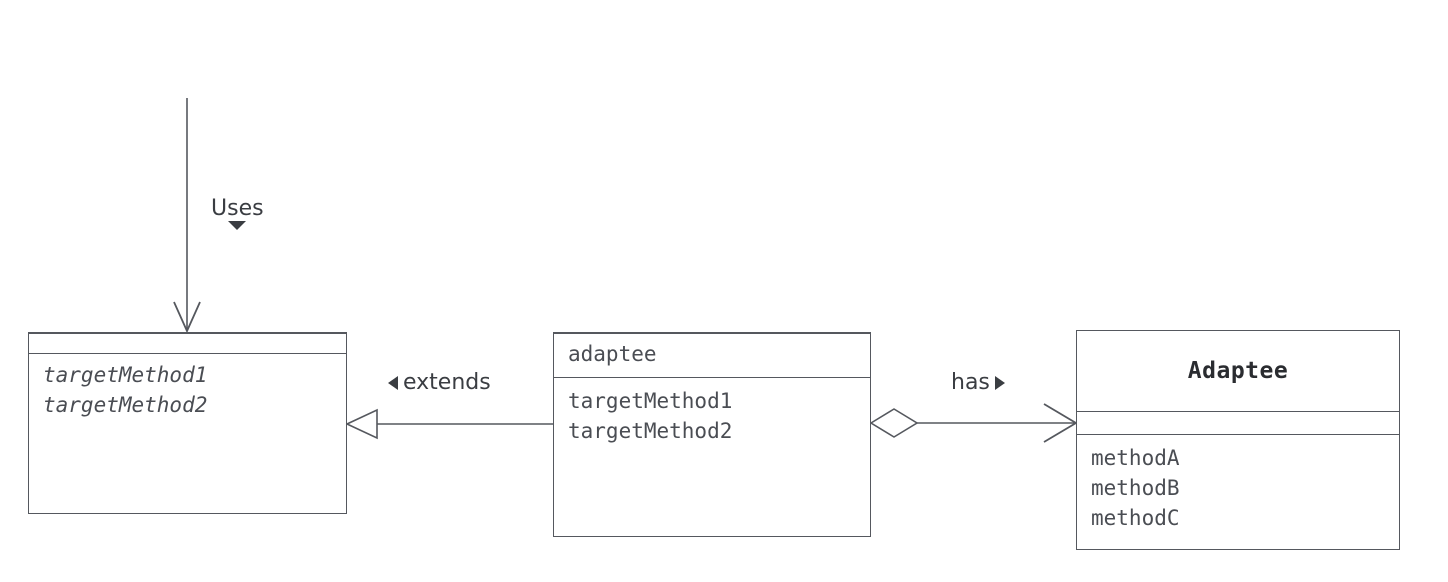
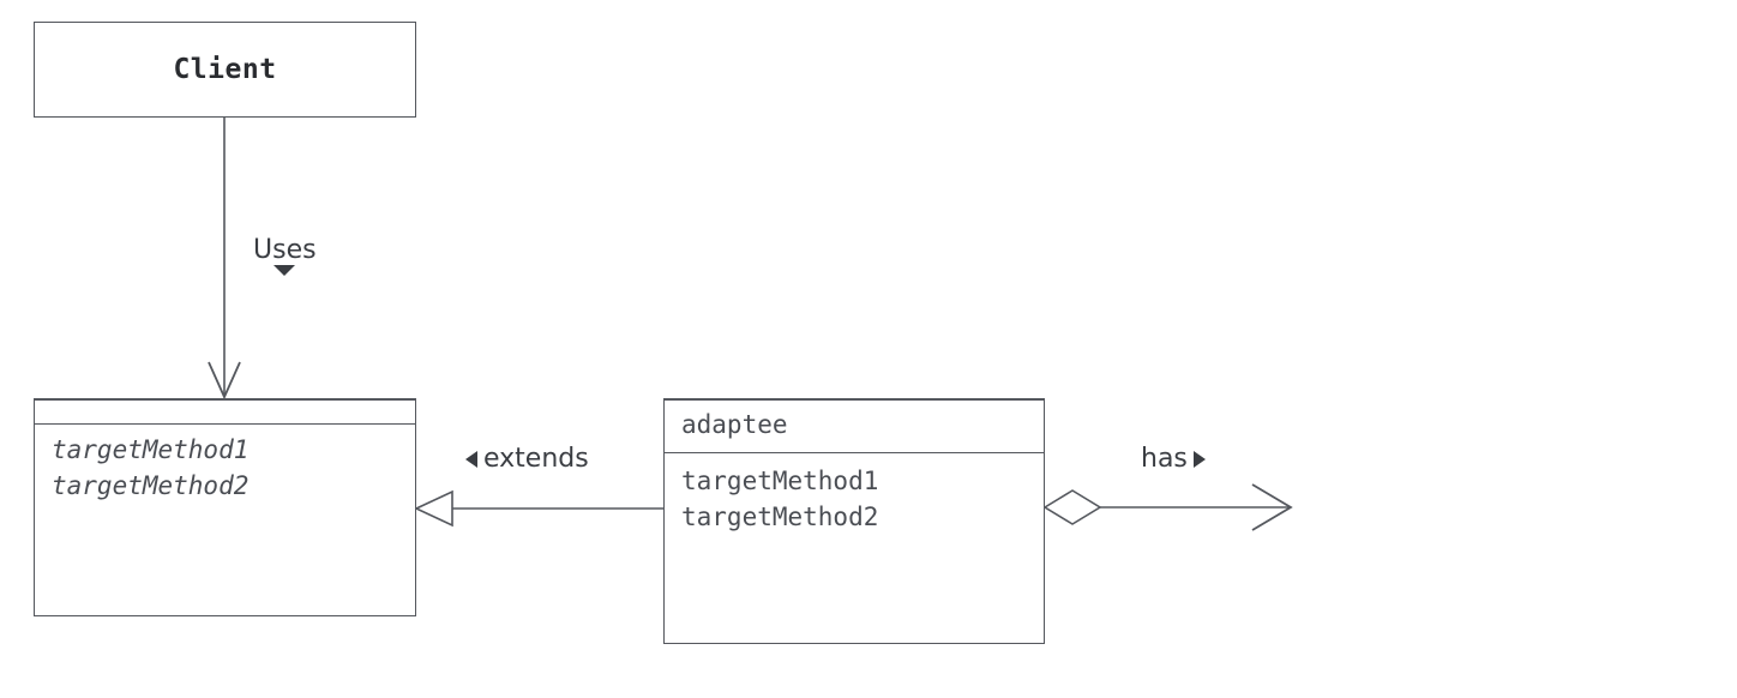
+ Client
  targetMethod1
  targetMethod2
  adaptee
  targetMethod1
  targetMethod2
- Adaptee
- methodA
- methodB
- methodC
  Uses
  extends
  has
